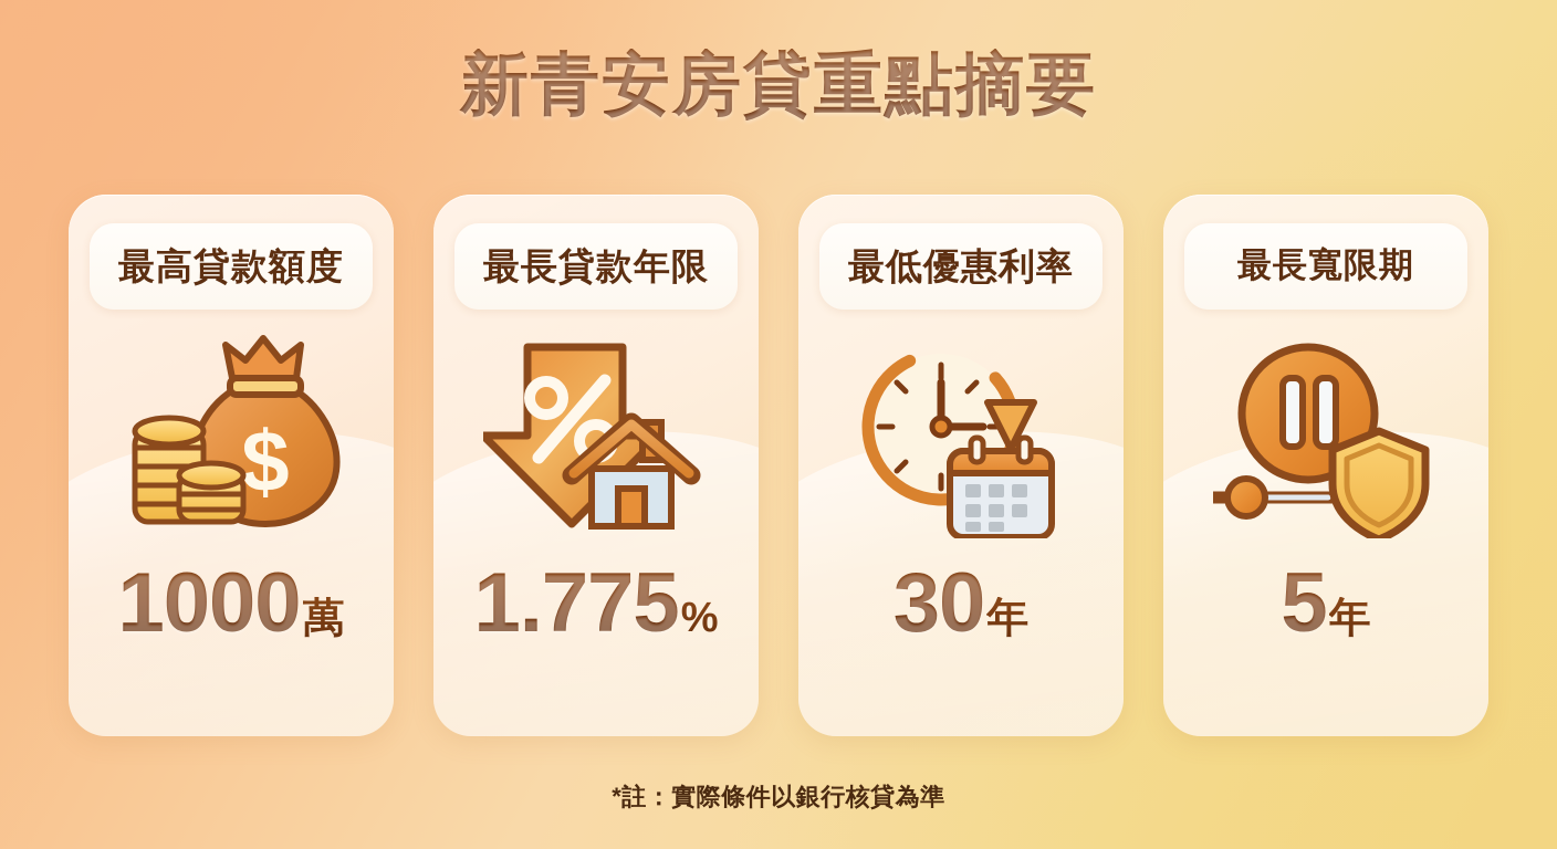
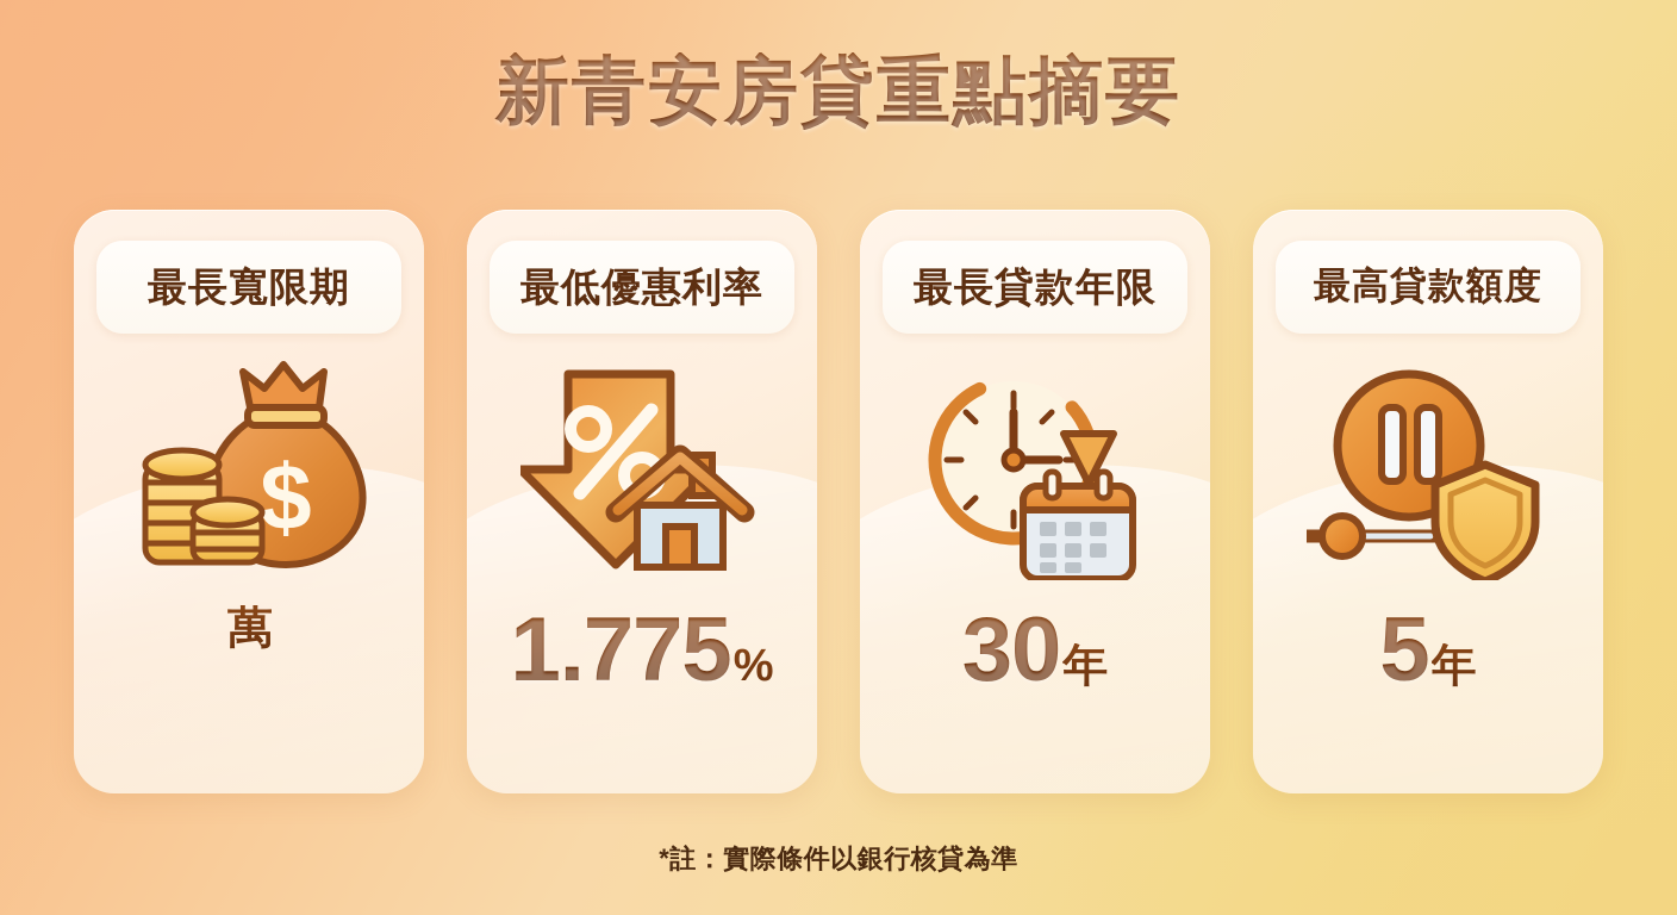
  新青安房貸重點摘要
- 最高貸款額度
+ 最長寬限期
  $
- 1000
  萬
- 最長貸款年限
+ 最低優惠利率
  1.775
  %
- 最低優惠利率
+ 最長貸款年限
  30
  年
- 最長寬限期
+ 最高貸款額度
  5
  年
  *註：實際條件以銀行核貸為準
